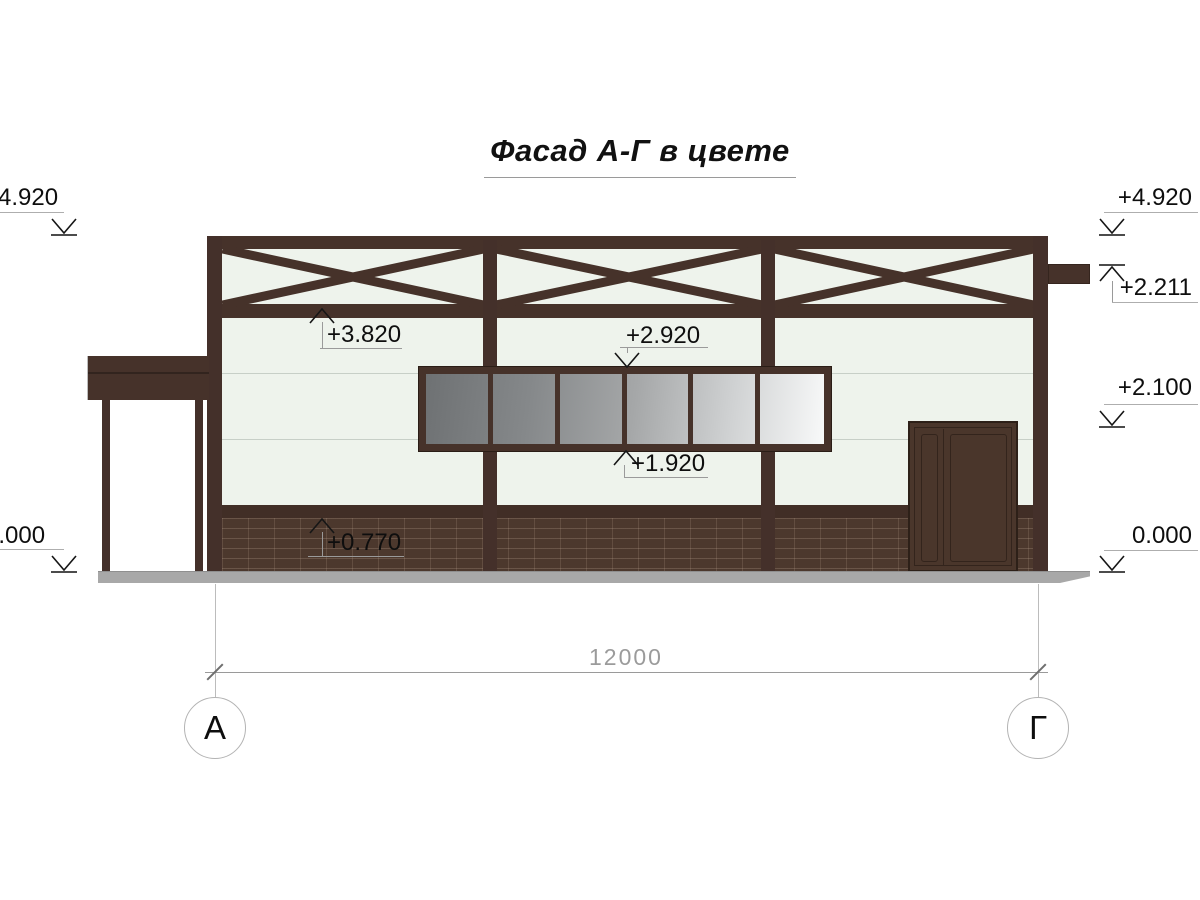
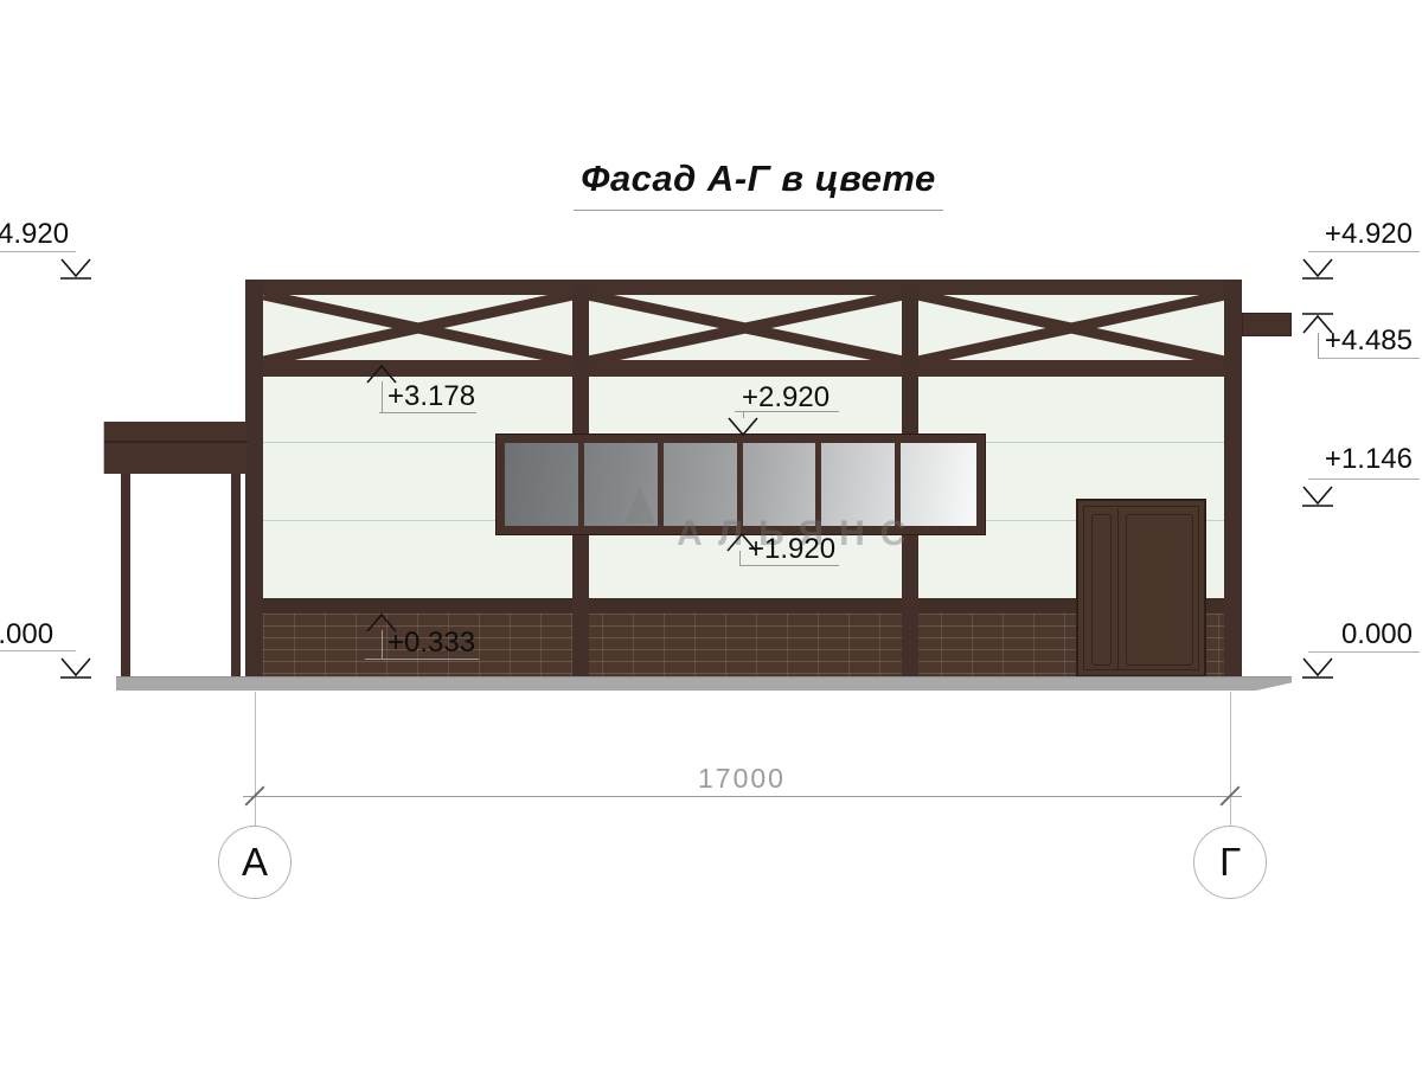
  Фасад А-Г в цвете
+ АЛЬЯНС
  4.920
  .000
  +4.920
- +2.211
+ +4.485
- +2.100
+ +1.146
  0.000
- +3.820
+ +3.178
  +2.920
  +1.920
- +0.770
+ +0.333
- 12000
+ 17000
  А
  Г
